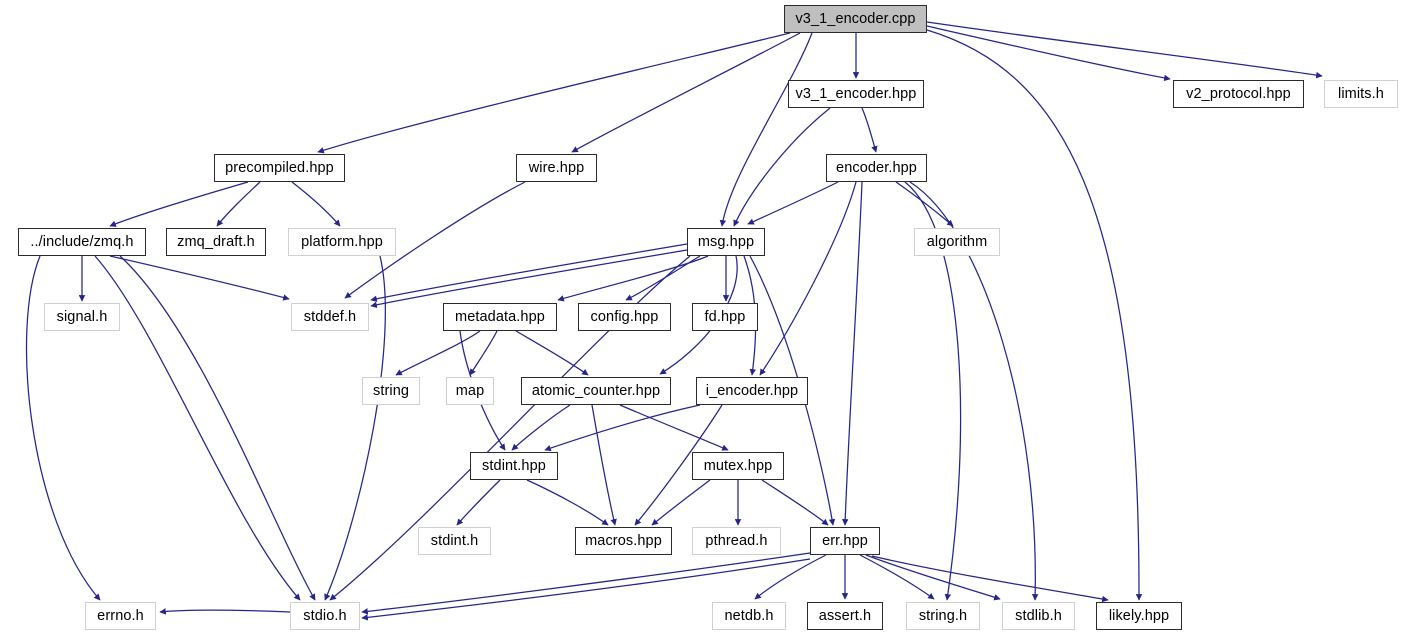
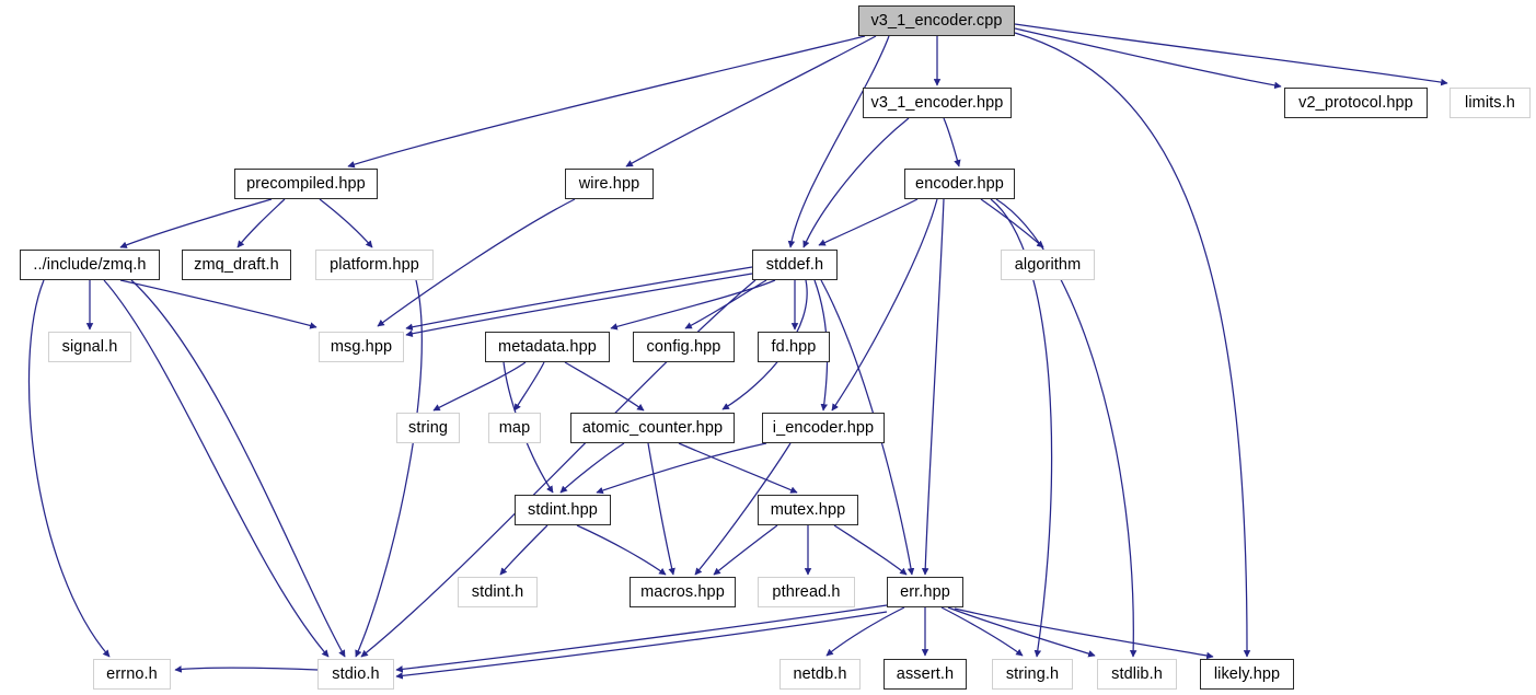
  v3_1_encoder.cpp
  v3_1_encoder.hpp
  v2_protocol.hpp
  limits.h
  precompiled.hpp
  wire.hpp
  encoder.hpp
  ../include/zmq.h
  zmq_draft.h
  platform.hpp
- msg.hpp
+ stddef.h
  algorithm
  signal.h
- stddef.h
+ msg.hpp
  metadata.hpp
  config.hpp
  fd.hpp
  string
  map
  atomic_counter.hpp
  i_encoder.hpp
  stdint.hpp
  mutex.hpp
  stdint.h
  macros.hpp
  pthread.h
  err.hpp
  errno.h
  stdio.h
  netdb.h
  assert.h
  string.h
  stdlib.h
  likely.hpp
